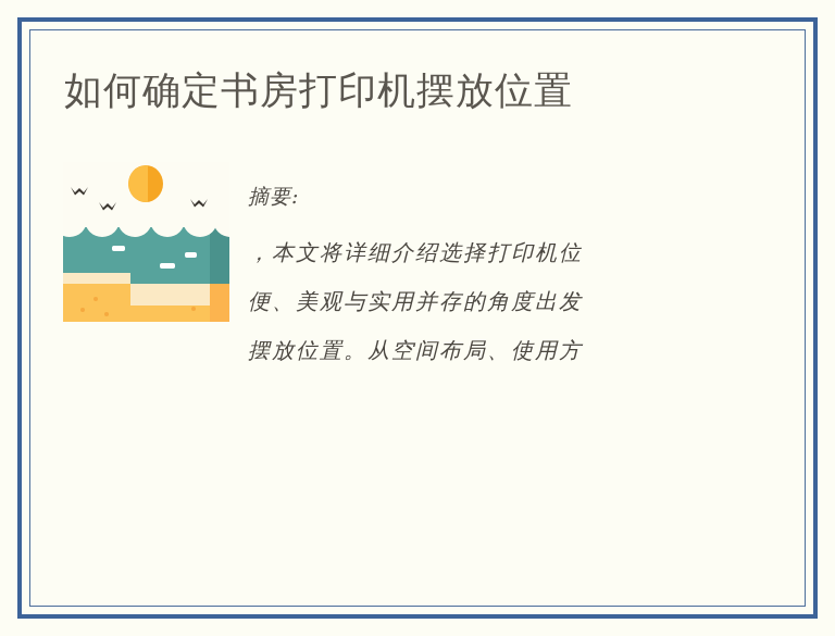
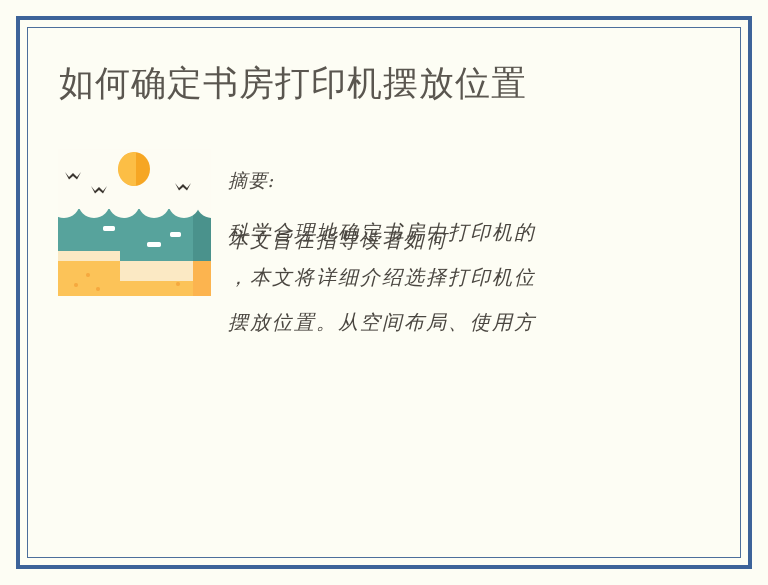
  如何确定书房打印机摆放位置
  摘要:
+ 科学合理地确定书房中打印机的
+ 本文旨在指导读者如何
  ，本文将详细介绍选择打印机位
- 便、美观与实用并存的角度出发
  摆放位置。从空间布局、使用方
